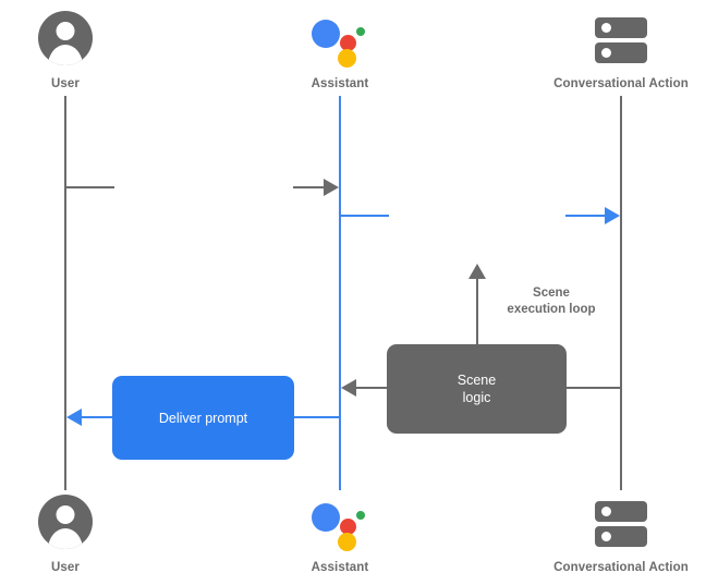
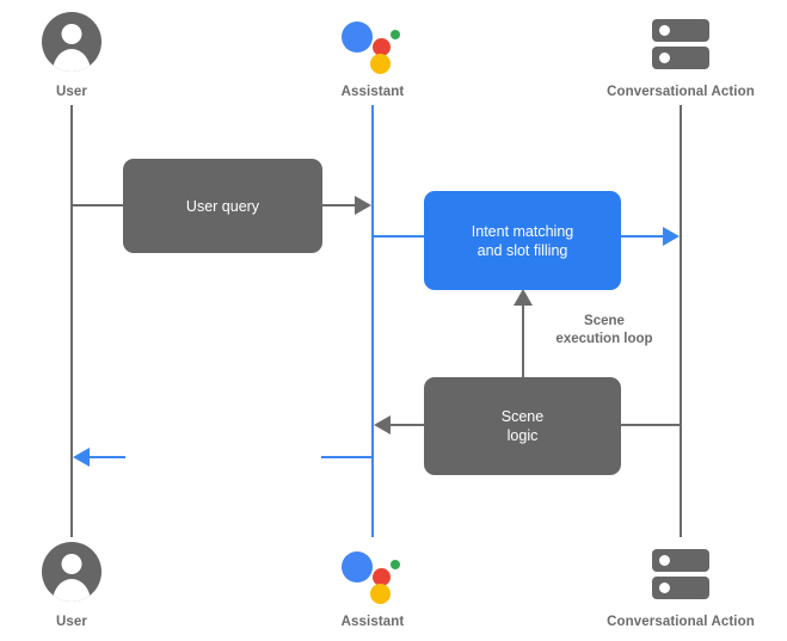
  User
  Assistant
  Conversational Action
+ User query
+ Intent matching
+ and slot filling
  Scene
  execution loop
  Scene
  logic
- Deliver prompt
  User
  Assistant
  Conversational Action
